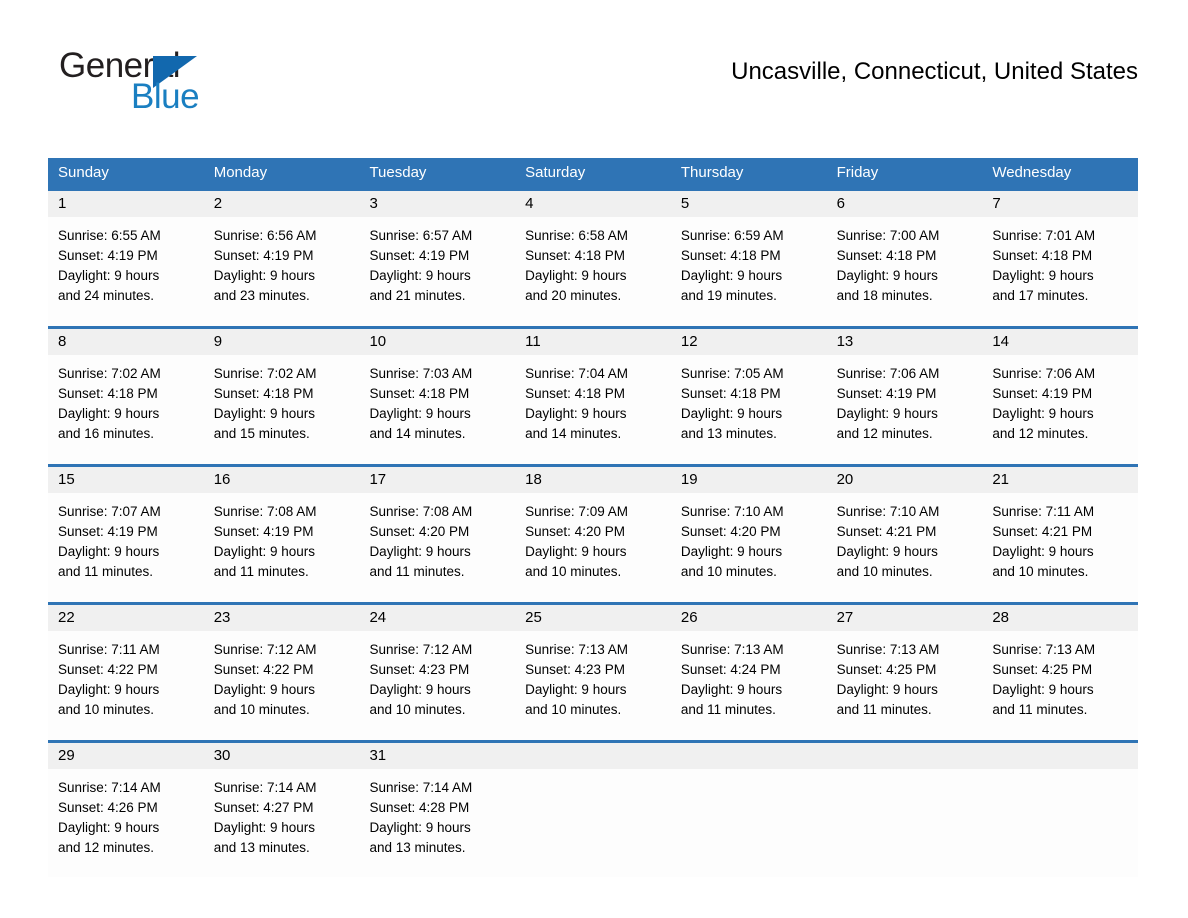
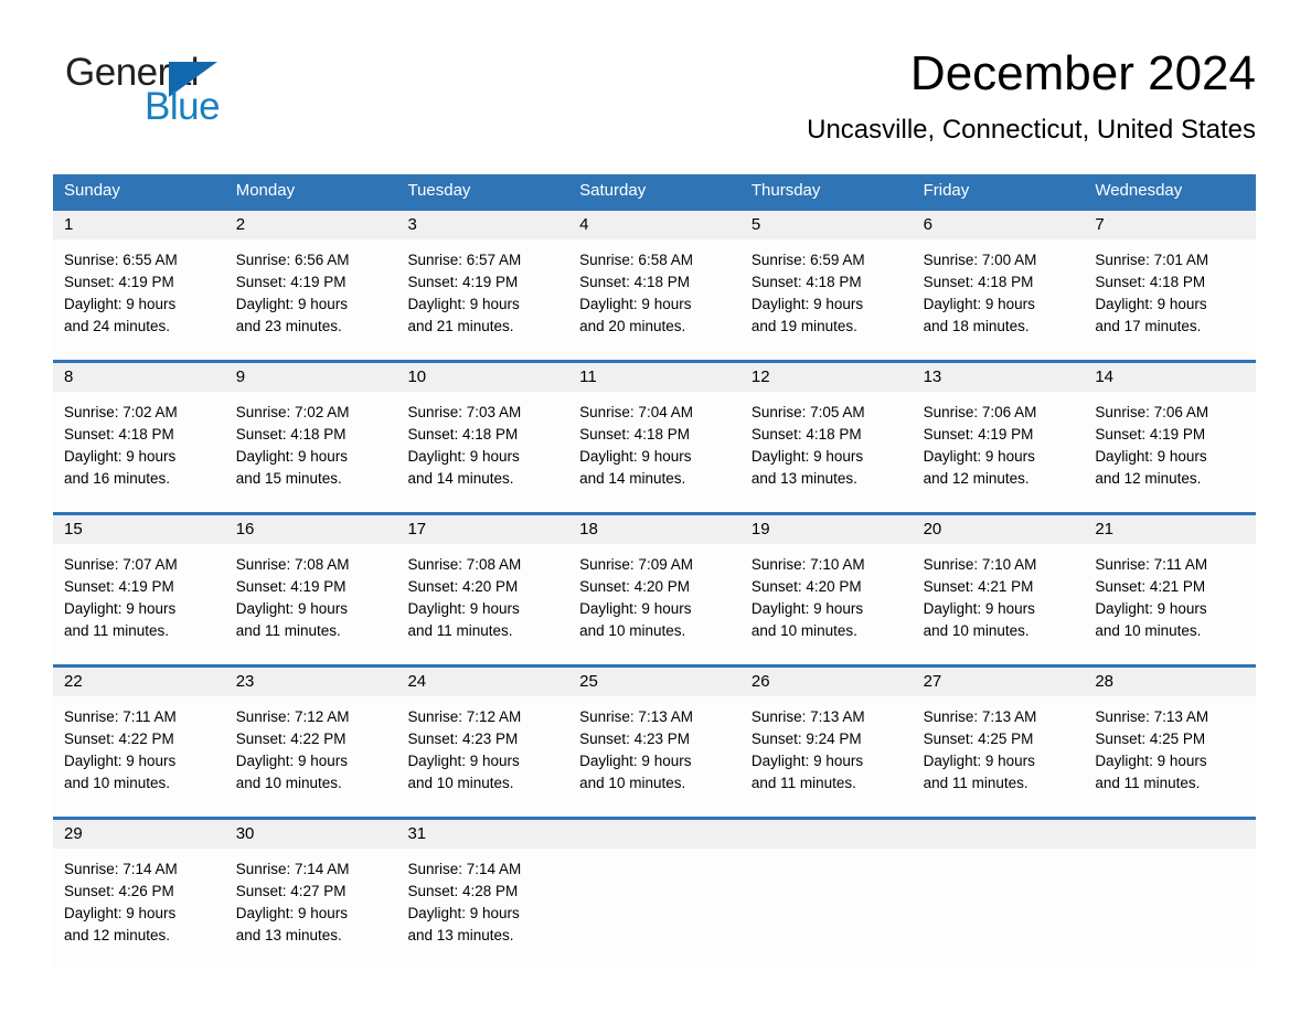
  General
  Blue
+ December 2024
  Uncasville, Connecticut, United States
  Sunday
  Monday
  Tuesday
  Saturday
  Thursday
  Friday
  Wednesday
  1
  2
  3
  4
  5
  6
  7
  Sunrise: 6:55 AM
  Sunset: 4:19 PM
  Daylight: 9 hours
  and 24 minutes.
  Sunrise: 6:56 AM
  Sunset: 4:19 PM
  Daylight: 9 hours
  and 23 minutes.
  Sunrise: 6:57 AM
  Sunset: 4:19 PM
  Daylight: 9 hours
  and 21 minutes.
  Sunrise: 6:58 AM
  Sunset: 4:18 PM
  Daylight: 9 hours
  and 20 minutes.
  Sunrise: 6:59 AM
  Sunset: 4:18 PM
  Daylight: 9 hours
  and 19 minutes.
  Sunrise: 7:00 AM
  Sunset: 4:18 PM
  Daylight: 9 hours
  and 18 minutes.
  Sunrise: 7:01 AM
  Sunset: 4:18 PM
  Daylight: 9 hours
  and 17 minutes.
  8
  9
  10
  11
  12
  13
  14
  Sunrise: 7:02 AM
  Sunset: 4:18 PM
  Daylight: 9 hours
  and 16 minutes.
  Sunrise: 7:02 AM
  Sunset: 4:18 PM
  Daylight: 9 hours
  and 15 minutes.
  Sunrise: 7:03 AM
  Sunset: 4:18 PM
  Daylight: 9 hours
  and 14 minutes.
  Sunrise: 7:04 AM
  Sunset: 4:18 PM
  Daylight: 9 hours
  and 14 minutes.
  Sunrise: 7:05 AM
  Sunset: 4:18 PM
  Daylight: 9 hours
  and 13 minutes.
  Sunrise: 7:06 AM
  Sunset: 4:19 PM
  Daylight: 9 hours
  and 12 minutes.
  Sunrise: 7:06 AM
  Sunset: 4:19 PM
  Daylight: 9 hours
  and 12 minutes.
  15
  16
  17
  18
  19
  20
  21
  Sunrise: 7:07 AM
  Sunset: 4:19 PM
  Daylight: 9 hours
  and 11 minutes.
  Sunrise: 7:08 AM
  Sunset: 4:19 PM
  Daylight: 9 hours
  and 11 minutes.
  Sunrise: 7:08 AM
  Sunset: 4:20 PM
  Daylight: 9 hours
  and 11 minutes.
  Sunrise: 7:09 AM
  Sunset: 4:20 PM
  Daylight: 9 hours
  and 10 minutes.
  Sunrise: 7:10 AM
  Sunset: 4:20 PM
  Daylight: 9 hours
  and 10 minutes.
  Sunrise: 7:10 AM
  Sunset: 4:21 PM
  Daylight: 9 hours
  and 10 minutes.
  Sunrise: 7:11 AM
  Sunset: 4:21 PM
  Daylight: 9 hours
  and 10 minutes.
  22
  23
  24
  25
  26
  27
  28
  Sunrise: 7:11 AM
  Sunset: 4:22 PM
  Daylight: 9 hours
  and 10 minutes.
  Sunrise: 7:12 AM
  Sunset: 4:22 PM
  Daylight: 9 hours
  and 10 minutes.
  Sunrise: 7:12 AM
  Sunset: 4:23 PM
  Daylight: 9 hours
  and 10 minutes.
  Sunrise: 7:13 AM
  Sunset: 4:23 PM
  Daylight: 9 hours
  and 10 minutes.
  Sunrise: 7:13 AM
- Sunset: 4:24 PM
+ Sunset: 9:24 PM
  Daylight: 9 hours
  and 11 minutes.
  Sunrise: 7:13 AM
  Sunset: 4:25 PM
  Daylight: 9 hours
  and 11 minutes.
  Sunrise: 7:13 AM
  Sunset: 4:25 PM
  Daylight: 9 hours
  and 11 minutes.
  29
  30
  31
  Sunrise: 7:14 AM
  Sunset: 4:26 PM
  Daylight: 9 hours
  and 12 minutes.
  Sunrise: 7:14 AM
  Sunset: 4:27 PM
  Daylight: 9 hours
  and 13 minutes.
  Sunrise: 7:14 AM
  Sunset: 4:28 PM
  Daylight: 9 hours
  and 13 minutes.
